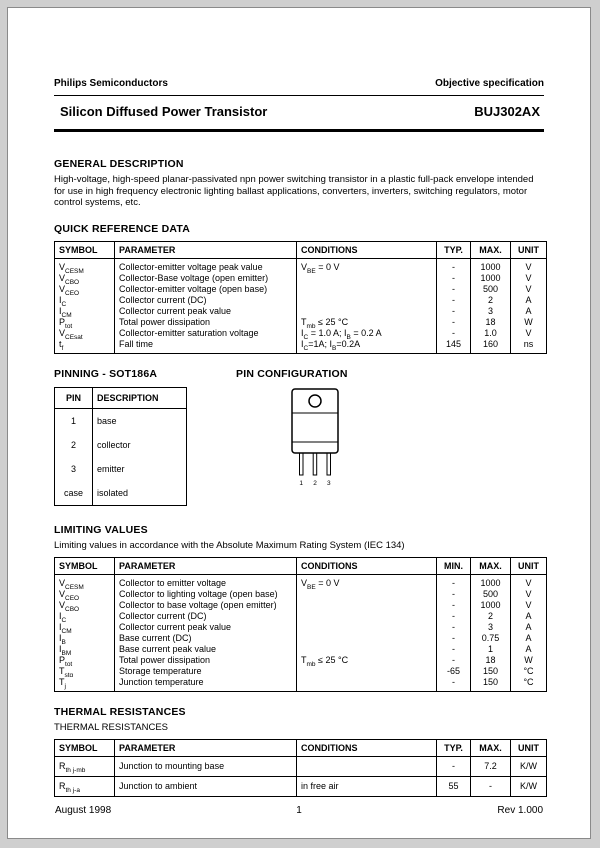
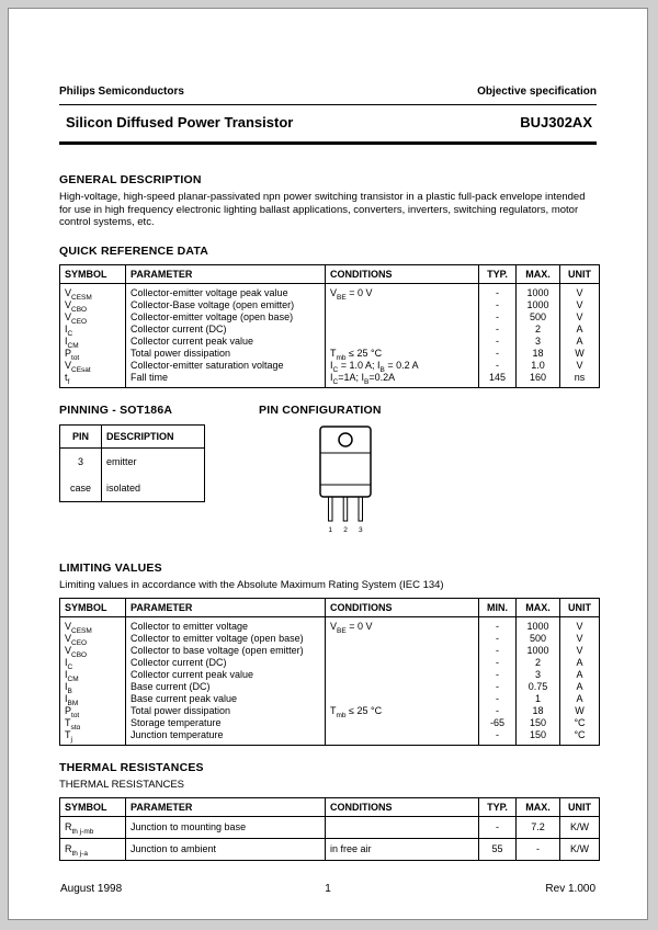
  Philips Semiconductors
  Objective specification
  Silicon Diffused Power Transistor
  BUJ302AX
  GENERAL DESCRIPTION
  High-voltage, high-speed planar-passivated npn power switching transistor in a plastic full-pack envelope intended for use in high frequency electronic lighting ballast applications, converters, inverters, switching regulators, motor control systems, etc.
  QUICK REFERENCE DATA
  SYMBOL	PARAMETER	CONDITIONS	TYP.	MAX.	UNIT
  V	Collector-emitter voltage peak value	V = 0 V	-	1000	V
  V	Collector-Base voltage (open emitter)		-	1000	V
  V	Collector-emitter voltage (open base)		-	500	V
  I	Collector current (DC)		-	2	A
  I	Collector current peak value		-	3	A
  P	Total power dissipation	T ≤ 25 °C	-	18	W
  V	Collector-emitter saturation voltage	I = 1.0 A; I = 0.2 A	-	1.0	V
  t	Fall time	I =1A; I =0.2A	145	160	ns
  PINNING - SOT186A
  PIN	DESCRIPTION
- 1	base
- 2	collector
  3	emitter
  case	isolated
  PIN CONFIGURATION
  LIMITING VALUES
  Limiting values in accordance with the Absolute Maximum Rating System (IEC 134)
  SYMBOL	PARAMETER	CONDITIONS	MIN.	MAX.	UNIT
  V	Collector to emitter voltage	V = 0 V	-	1000	V
- V	Collector to lighting voltage (open base)		-	500	V
+ V	Collector to emitter voltage (open base)		-	500	V
  V	Collector to base voltage (open emitter)		-	1000	V
  I	Collector current (DC)		-	2	A
  I	Collector current peak value		-	3	A
  I	Base current (DC)		-	0.75	A
  I	Base current peak value		-	1	A
  P	Total power dissipation	T ≤ 25 °C	-	18	W
  T	Storage temperature		-65	150	°C
  T	Junction temperature		-	150	°C
  THERMAL RESISTANCES
  THERMAL RESISTANCES
  SYMBOL	PARAMETER	CONDITIONS	TYP.	MAX.	UNIT
  R	Junction to mounting base		-	7.2	K/W
  R	Junction to ambient	in free air	55	-	K/W
  August 1998
  1
  Rev 1.000
